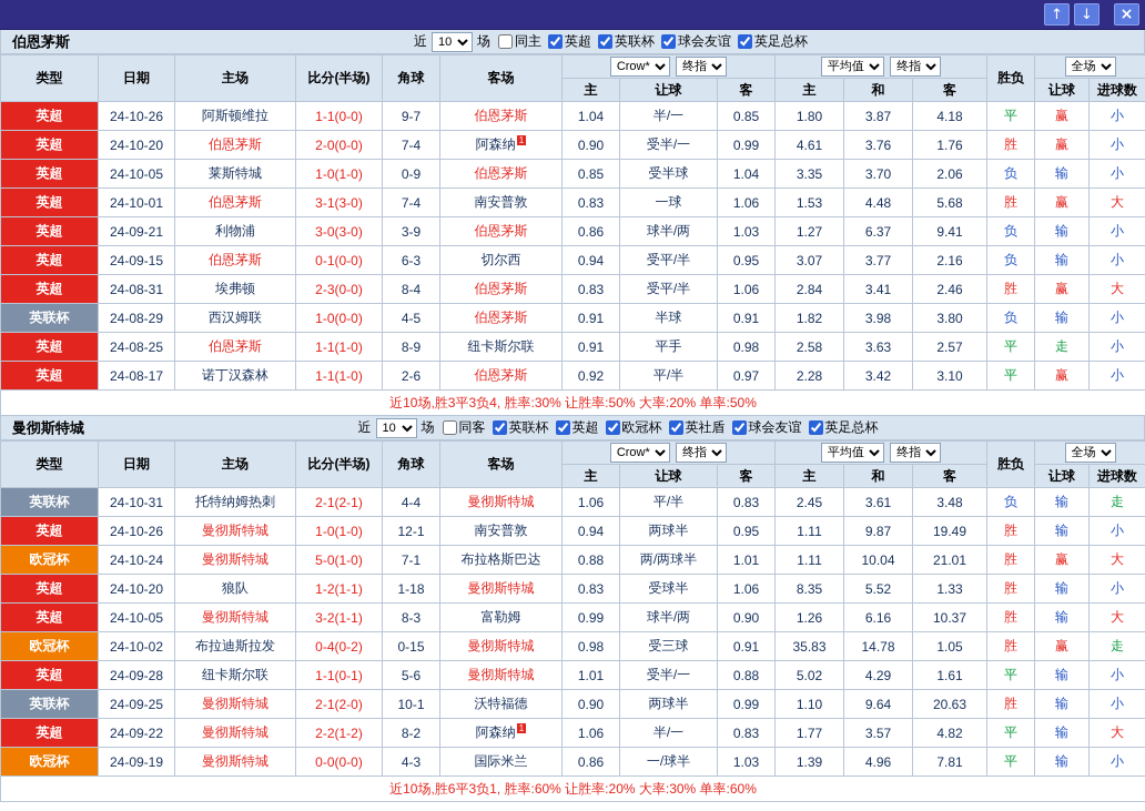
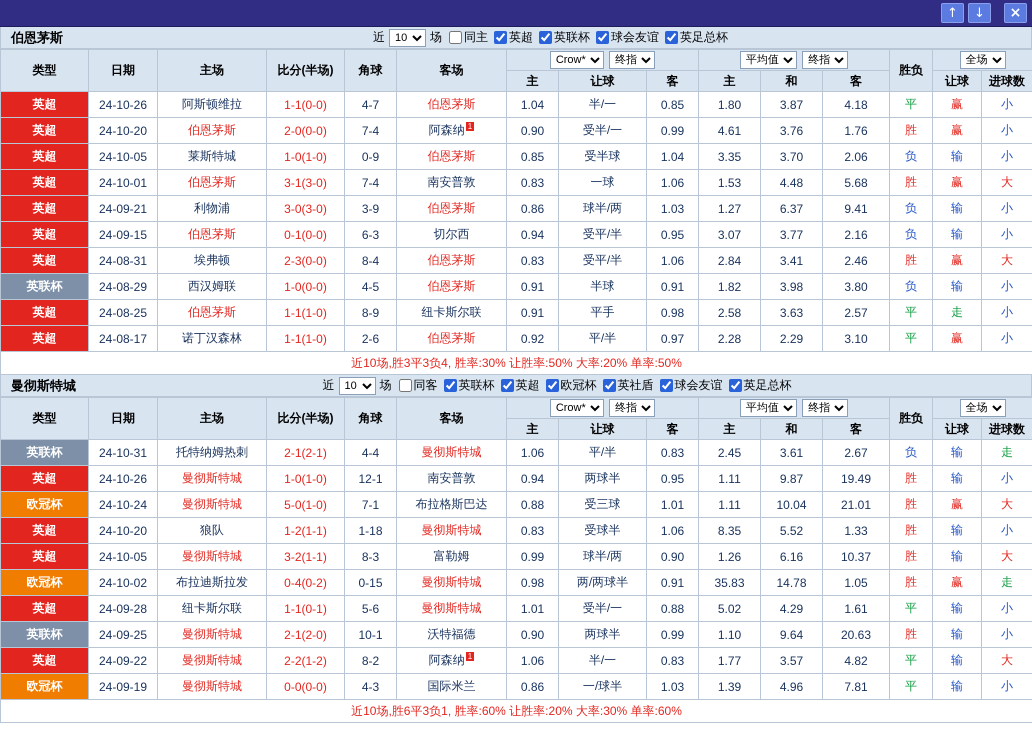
  ↑
  ↓
  ×
  伯恩茅斯
  近
  10
  场
  同主
  英超
  英联杯
  球会友谊
  英足总杯
  类型	日期	主场	比分(半场)	角球	客场	Crow* 终指	平均值 终指	胜负	全场
  主	让球	客	主	和	客	让球	进球数
- 英超	24-10-26	阿斯顿维拉	1-1(0-0)	9-7	伯恩茅斯	1.04	半/一	0.85	1.80	3.87	4.18	平	赢	小
+ 英超	24-10-26	阿斯顿维拉	1-1(0-0)	4-7	伯恩茅斯	1.04	半/一	0.85	1.80	3.87	4.18	平	赢	小
  英超	24-10-20	伯恩茅斯	2-0(0-0)	7-4	阿森纳 1	0.90	受半/一	0.99	4.61	3.76	1.76	胜	赢	小
  英超	24-10-05	莱斯特城	1-0(1-0)	0-9	伯恩茅斯	0.85	受半球	1.04	3.35	3.70	2.06	负	输	小
  英超	24-10-01	伯恩茅斯	3-1(3-0)	7-4	南安普敦	0.83	一球	1.06	1.53	4.48	5.68	胜	赢	大
  英超	24-09-21	利物浦	3-0(3-0)	3-9	伯恩茅斯	0.86	球半/两	1.03	1.27	6.37	9.41	负	输	小
  英超	24-09-15	伯恩茅斯	0-1(0-0)	6-3	切尔西	0.94	受平/半	0.95	3.07	3.77	2.16	负	输	小
  英超	24-08-31	埃弗顿	2-3(0-0)	8-4	伯恩茅斯	0.83	受平/半	1.06	2.84	3.41	2.46	胜	赢	大
  英联杯	24-08-29	西汉姆联	1-0(0-0)	4-5	伯恩茅斯	0.91	半球	0.91	1.82	3.98	3.80	负	输	小
  英超	24-08-25	伯恩茅斯	1-1(1-0)	8-9	纽卡斯尔联	0.91	平手	0.98	2.58	3.63	2.57	平	走	小
- 英超	24-08-17	诺丁汉森林	1-1(1-0)	2-6	伯恩茅斯	0.92	平/半	0.97	2.28	3.42	3.10	平	赢	小
+ 英超	24-08-17	诺丁汉森林	1-1(1-0)	2-6	伯恩茅斯	0.92	平/半	0.97	2.28	2.29	3.10	平	赢	小
  近10场,胜3平3负4, 胜率:30% 让胜率:50% 大率:20% 单率:50%
  曼彻斯特城
  近
  10
  场
  同客
  英联杯
  英超
  欧冠杯
  英社盾
  球会友谊
  英足总杯
  类型	日期	主场	比分(半场)	角球	客场	Crow* 终指	平均值 终指	胜负	全场
  主	让球	客	主	和	客	让球	进球数
- 英联杯	24-10-31	托特纳姆热刺	2-1(2-1)	4-4	曼彻斯特城	1.06	平/半	0.83	2.45	3.61	3.48	负	输	走
+ 英联杯	24-10-31	托特纳姆热刺	2-1(2-1)	4-4	曼彻斯特城	1.06	平/半	0.83	2.45	3.61	2.67	负	输	走
  英超	24-10-26	曼彻斯特城	1-0(1-0)	12-1	南安普敦	0.94	两球半	0.95	1.11	9.87	19.49	胜	输	小
- 欧冠杯	24-10-24	曼彻斯特城	5-0(1-0)	7-1	布拉格斯巴达	0.88	两/两球半	1.01	1.11	10.04	21.01	胜	赢	大
+ 欧冠杯	24-10-24	曼彻斯特城	5-0(1-0)	7-1	布拉格斯巴达	0.88	受三球	1.01	1.11	10.04	21.01	胜	赢	大
  英超	24-10-20	狼队	1-2(1-1)	1-18	曼彻斯特城	0.83	受球半	1.06	8.35	5.52	1.33	胜	输	小
  英超	24-10-05	曼彻斯特城	3-2(1-1)	8-3	富勒姆	0.99	球半/两	0.90	1.26	6.16	10.37	胜	输	大
- 欧冠杯	24-10-02	布拉迪斯拉发	0-4(0-2)	0-15	曼彻斯特城	0.98	受三球	0.91	35.83	14.78	1.05	胜	赢	走
+ 欧冠杯	24-10-02	布拉迪斯拉发	0-4(0-2)	0-15	曼彻斯特城	0.98	两/两球半	0.91	35.83	14.78	1.05	胜	赢	走
  英超	24-09-28	纽卡斯尔联	1-1(0-1)	5-6	曼彻斯特城	1.01	受半/一	0.88	5.02	4.29	1.61	平	输	小
  英联杯	24-09-25	曼彻斯特城	2-1(2-0)	10-1	沃特福德	0.90	两球半	0.99	1.10	9.64	20.63	胜	输	小
  英超	24-09-22	曼彻斯特城	2-2(1-2)	8-2	阿森纳 1	1.06	半/一	0.83	1.77	3.57	4.82	平	输	大
  欧冠杯	24-09-19	曼彻斯特城	0-0(0-0)	4-3	国际米兰	0.86	一/球半	1.03	1.39	4.96	7.81	平	输	小
  近10场,胜6平3负1, 胜率:60% 让胜率:20% 大率:30% 单率:60%
